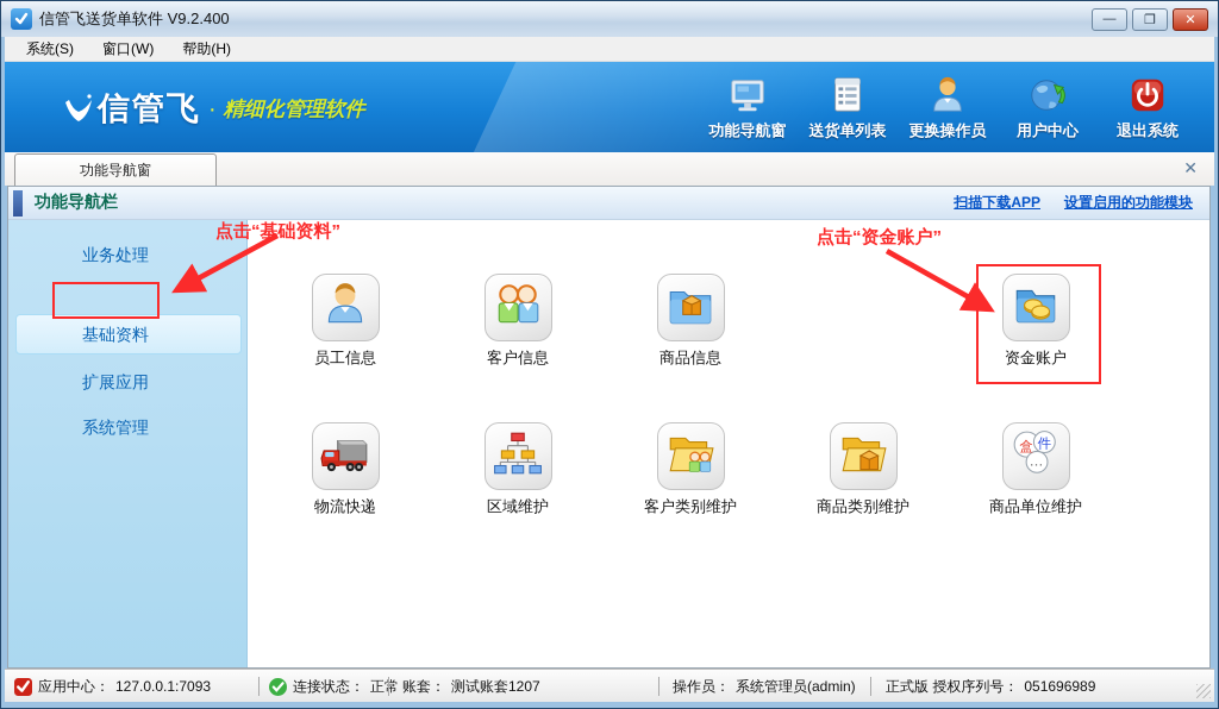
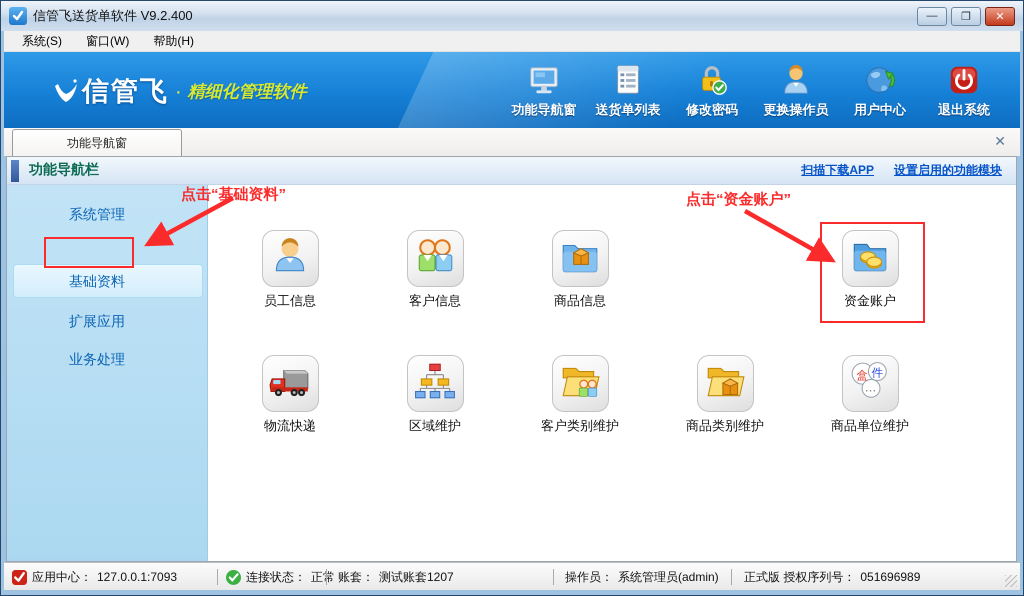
  信管飞送货单软件 V9.2.400
  —
  ❐
  ✕
  系统(S)
  窗口(W)
  帮助(H)
  信管飞
  ·
  精细化管理软件
  功能导航窗
  送货单列表
+ 修改密码
  更换操作员
  用户中心
  退出系统
  功能导航窗
  ✕
  功能导航栏
  扫描下载APP
  设置启用的功能模块
- 业务处理
+ 系统管理
  基础资料
  扩展应用
- 系统管理
+ 业务处理
  员工信息
  客户信息
  商品信息
  资金账户
  物流快递
  区域维护
  客户类别维护
  商品类别维护
  盒
  件
  …
  商品单位维护
  应用中心：
  127.0.0.1:7093
  连接状态：
  正常
  账套：
  测试账套1207
  操作员：
  系统管理员(admin)
  正式版 授权序列号：
  051696989
  点击“基础资料”
  点击“资金账户”
